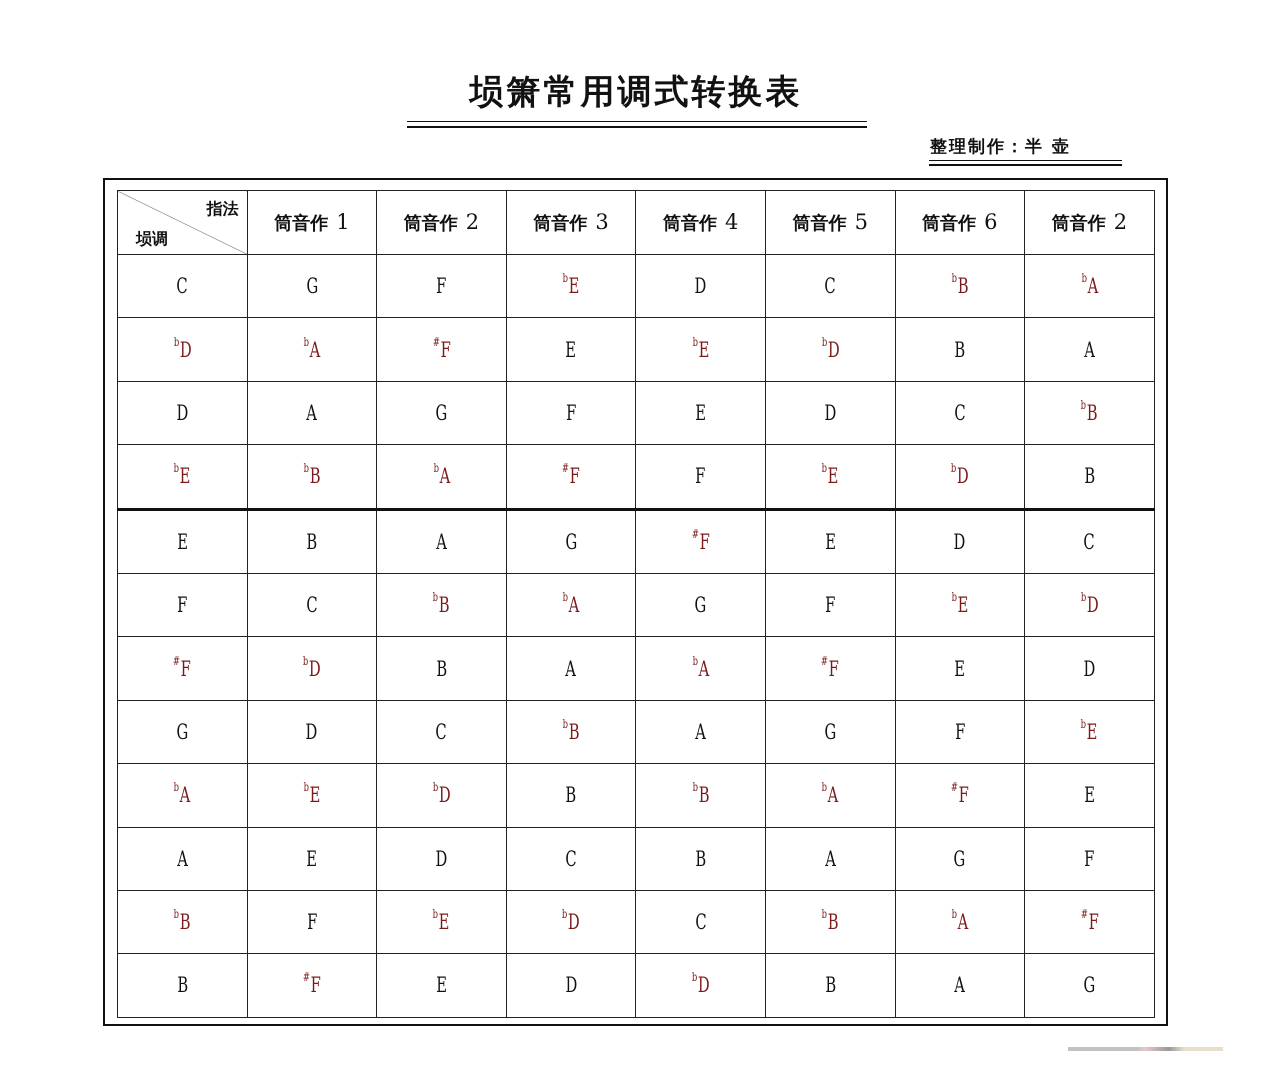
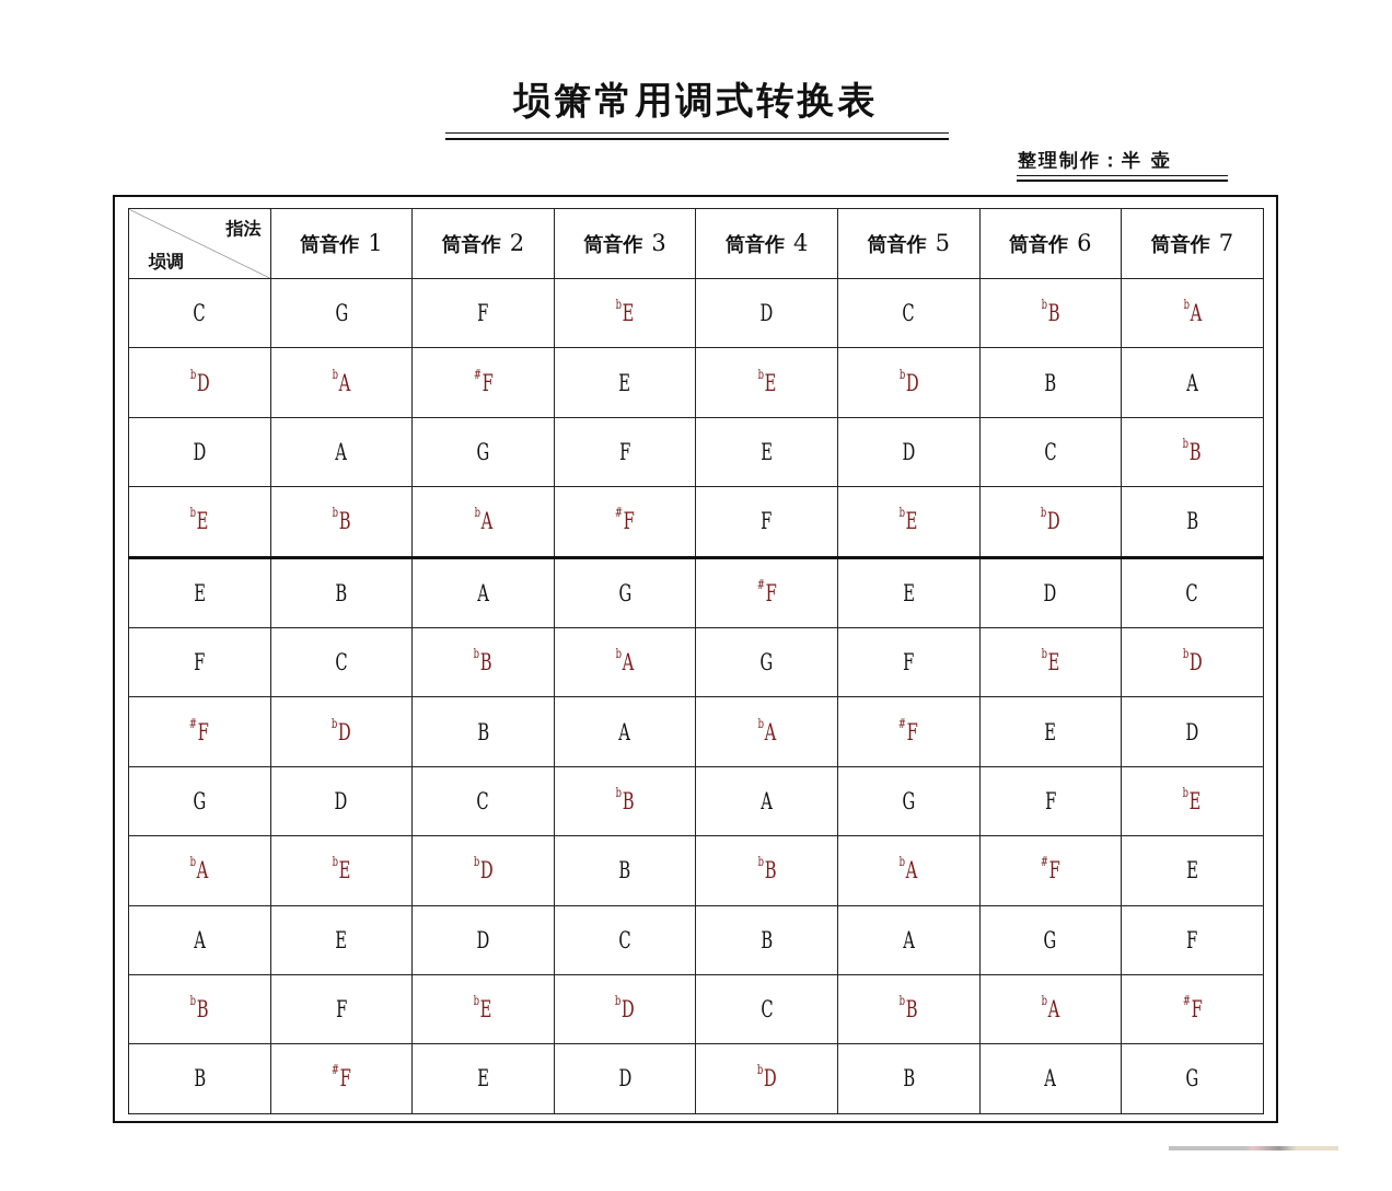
  埙箫常用调式转换表
  整理制作：半 壶
- 指法 埙调	筒音作 1	筒音作 2	筒音作 3	筒音作 4	筒音作 5	筒音作 6	筒音作 2
+ 指法 埙调	筒音作 1	筒音作 2	筒音作 3	筒音作 4	筒音作 5	筒音作 6	筒音作 7
  C	G	F	bE	D	C	bB	bA
  bD	bA	#F	E	bE	bD	B	A
  D	A	G	F	E	D	C	bB
  bE	bB	bA	#F	F	bE	bD	B
  E	B	A	G	#F	E	D	C
  F	C	bB	bA	G	F	bE	bD
  #F	bD	B	A	bA	#F	E	D
  G	D	C	bB	A	G	F	bE
  bA	bE	bD	B	bB	bA	#F	E
  A	E	D	C	B	A	G	F
  bB	F	bE	bD	C	bB	bA	#F
  B	#F	E	D	bD	B	A	G
